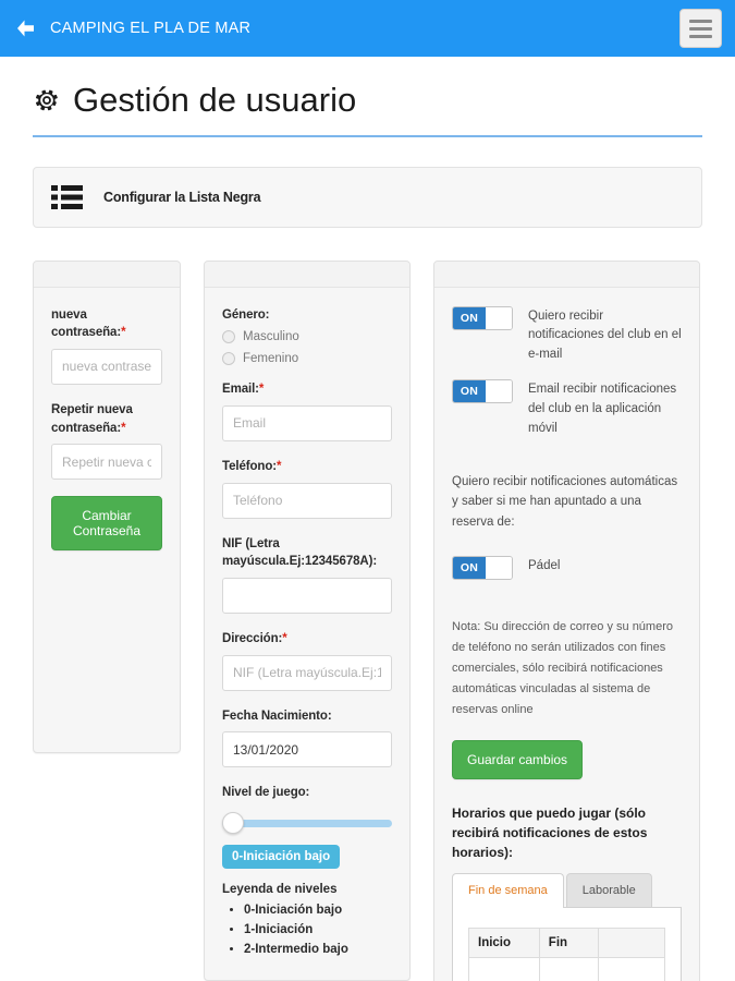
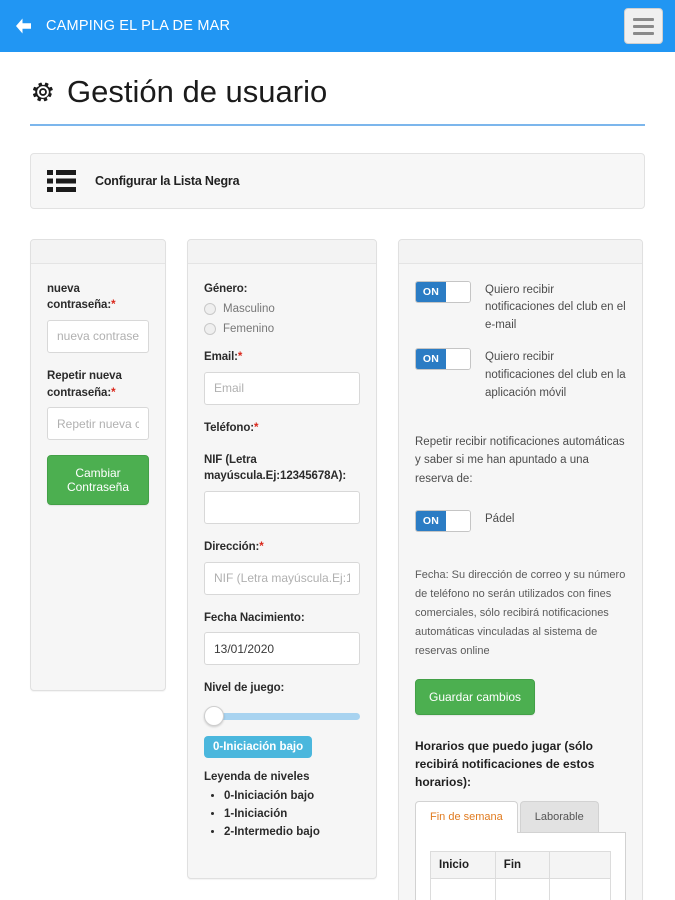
  CAMPING EL PLA DE MAR
  Gestión de usuario
  Configurar la Lista Negra
  nueva contraseña:*
  nueva contrase
  Repetir nueva contraseña:*
  Cambiar Contraseña
  Género:
  Masculino
  Femenino
  Email:*
  Email
  Teléfono:*
- Teléfono
  NIF (Letra mayúscula.Ej:12345678A):
  Dirección:*
  NIF (Letra mayúscula.Ej:1
  Fecha Nacimiento:
  13/01/2020
  Nivel de juego:
  0-Iniciación bajo
  Leyenda de niveles
  0-Iniciación bajo
  1-Iniciación
  2-Intermedio bajo
  ON
  Quiero recibir notificaciones del club en el e-mail
  ON
- Email recibir notificaciones del club en la aplicación móvil
+ Quiero recibir notificaciones del club en la aplicación móvil
- Quiero recibir notificaciones automáticas y saber si me han apuntado a una reserva de:
+ Repetir recibir notificaciones automáticas y saber si me han apuntado a una reserva de:
  ON
  Pádel
- Nota: Su dirección de correo y su número de teléfono no serán utilizados con fines comerciales, sólo recibirá notificaciones automáticas vinculadas al sistema de reservas online
+ Fecha: Su dirección de correo y su número de teléfono no serán utilizados con fines comerciales, sólo recibirá notificaciones automáticas vinculadas al sistema de reservas online
  Guardar cambios
  Horarios que puedo jugar (sólo recibirá notificaciones de estos horarios):
  Fin de semana
  Laborable
  Inicio	Fin
